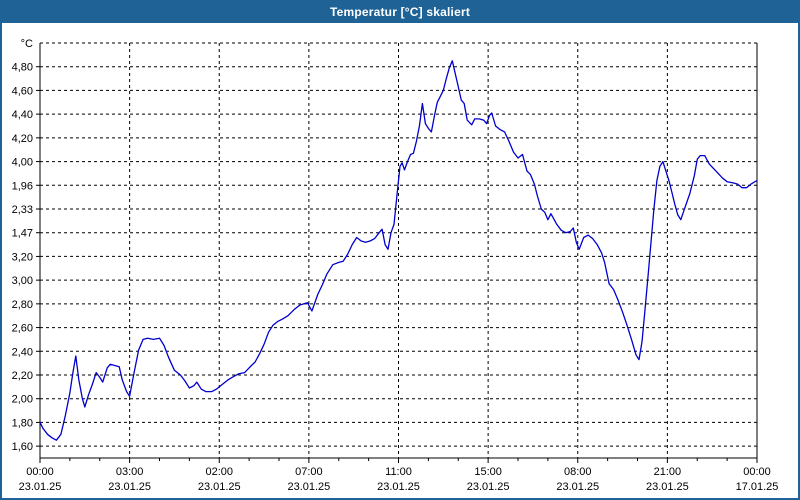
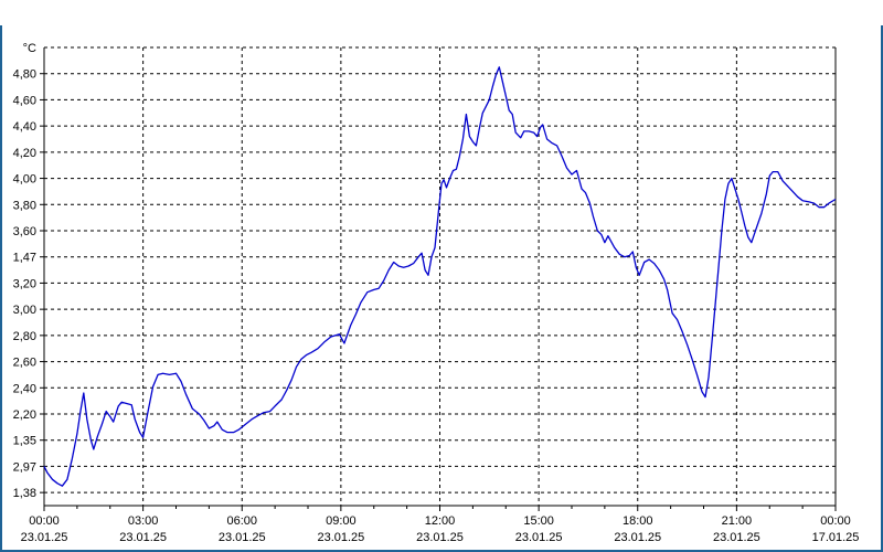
- Temperatur [°C] skaliert
- 1,60
+ 1,38
- 1,80
+ 2,97
- 2,00
+ 1,35
  2,20
  2,40
  2,60
  2,80
  3,00
  3,20
  1,47
- 2,33
+ 3,60
- 1,96
+ 3,80
  4,00
  4,20
  4,40
  4,60
  4,80
  °C
  00:00
  23.01.25
  03:00
  23.01.25
- 02:00
+ 06:00
  23.01.25
- 07:00
+ 09:00
  23.01.25
- 11:00
+ 12:00
  23.01.25
  15:00
  23.01.25
- 08:00
+ 18:00
  23.01.25
  21:00
  23.01.25
  00:00
  17.01.25
